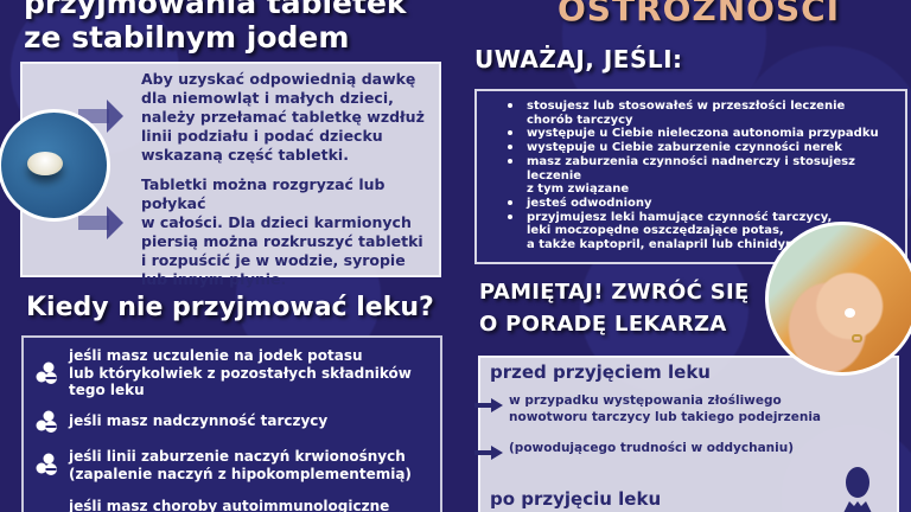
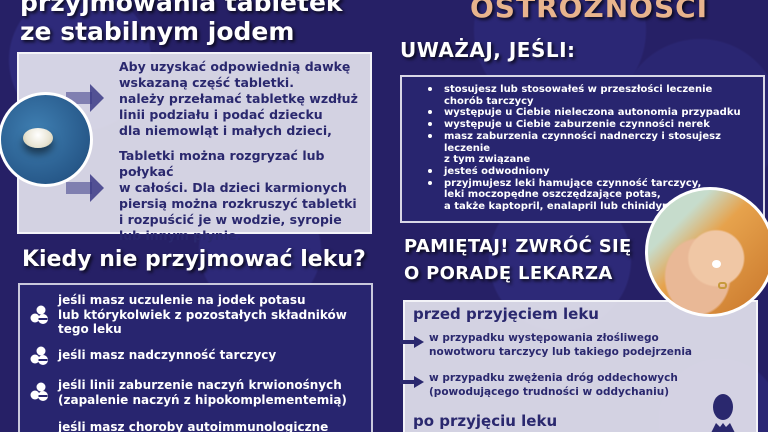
  przyjmowania tabletek
  ze stabilnym jodem
  Aby uzyskać odpowiednią dawkę
- dla niemowląt i małych dzieci,
+ wskazaną część tabletki.
  należy przełamać tabletkę wzdłuż
  linii podziału i podać dziecku
- wskazaną część tabletki.
+ dla niemowląt i małych dzieci,
  Tabletki można rozgryzać lub połykać
  w całości. Dla dzieci karmionych
  piersią można rozkruszyć tabletki
  i rozpuścić je w wodzie, syropie
  lub innym płynie.
  Kiedy nie przyjmować leku?
  jeśli masz uczulenie na jodek potasu
  lub którykolwiek z pozostałych składników
  tego leku
  jeśli masz nadczynność tarczycy
  jeśli linii zaburzenie naczyń krwionośnych
  (zapalenie naczyń z hipokomplementemią)
  jeśli masz choroby autoimmunologiczne
  OSTROŻNOŚCI
  UWAŻAJ, JEŚLI:
  stosujesz lub stosowałeś w przeszłości leczenie
  chorób tarczycy
  występuje u Ciebie nieleczona autonomia przypadku
  występuje u Ciebie zaburzenie czynności nerek
  masz zaburzenia czynności nadnerczy i stosujesz leczenie
  z tym związane
  jesteś odwodniony
  przyjmujesz leki hamujące czynność tarczycy,
  leki moczopędne oszczędzające potas,
  a także kaptopril, enalapril lub chinidy
  PAMIĘTAJ! ZWRÓĆ SIĘ
  O PORADĘ LEKARZA
  przed przyjęciem leku
  w przypadku występowania złośliwego
  nowotworu tarczycy lub takiego podejrzenia
+ w przypadku zwężenia dróg oddechowych
  (powodującego trudności w oddychaniu)
  po przyjęciu leku
